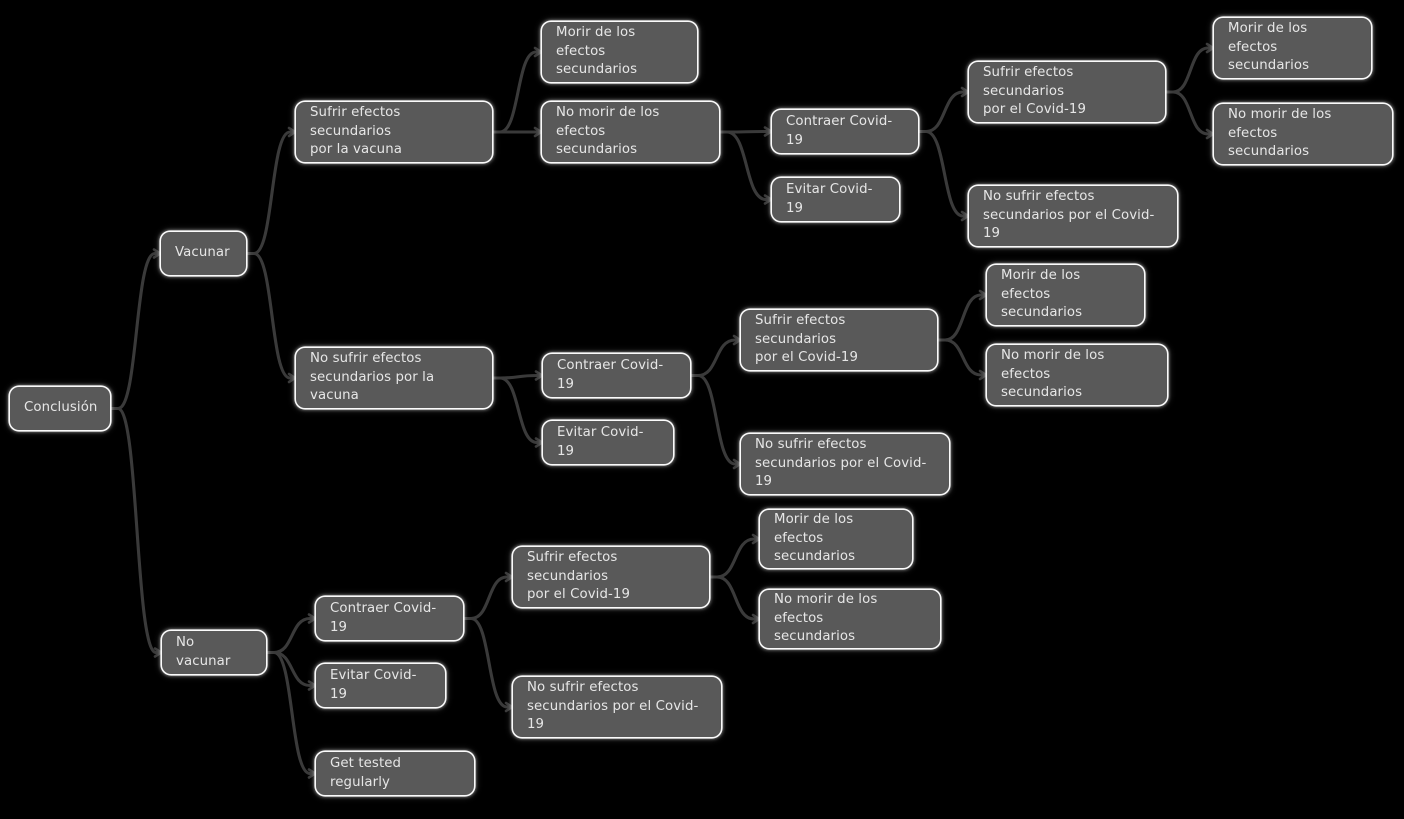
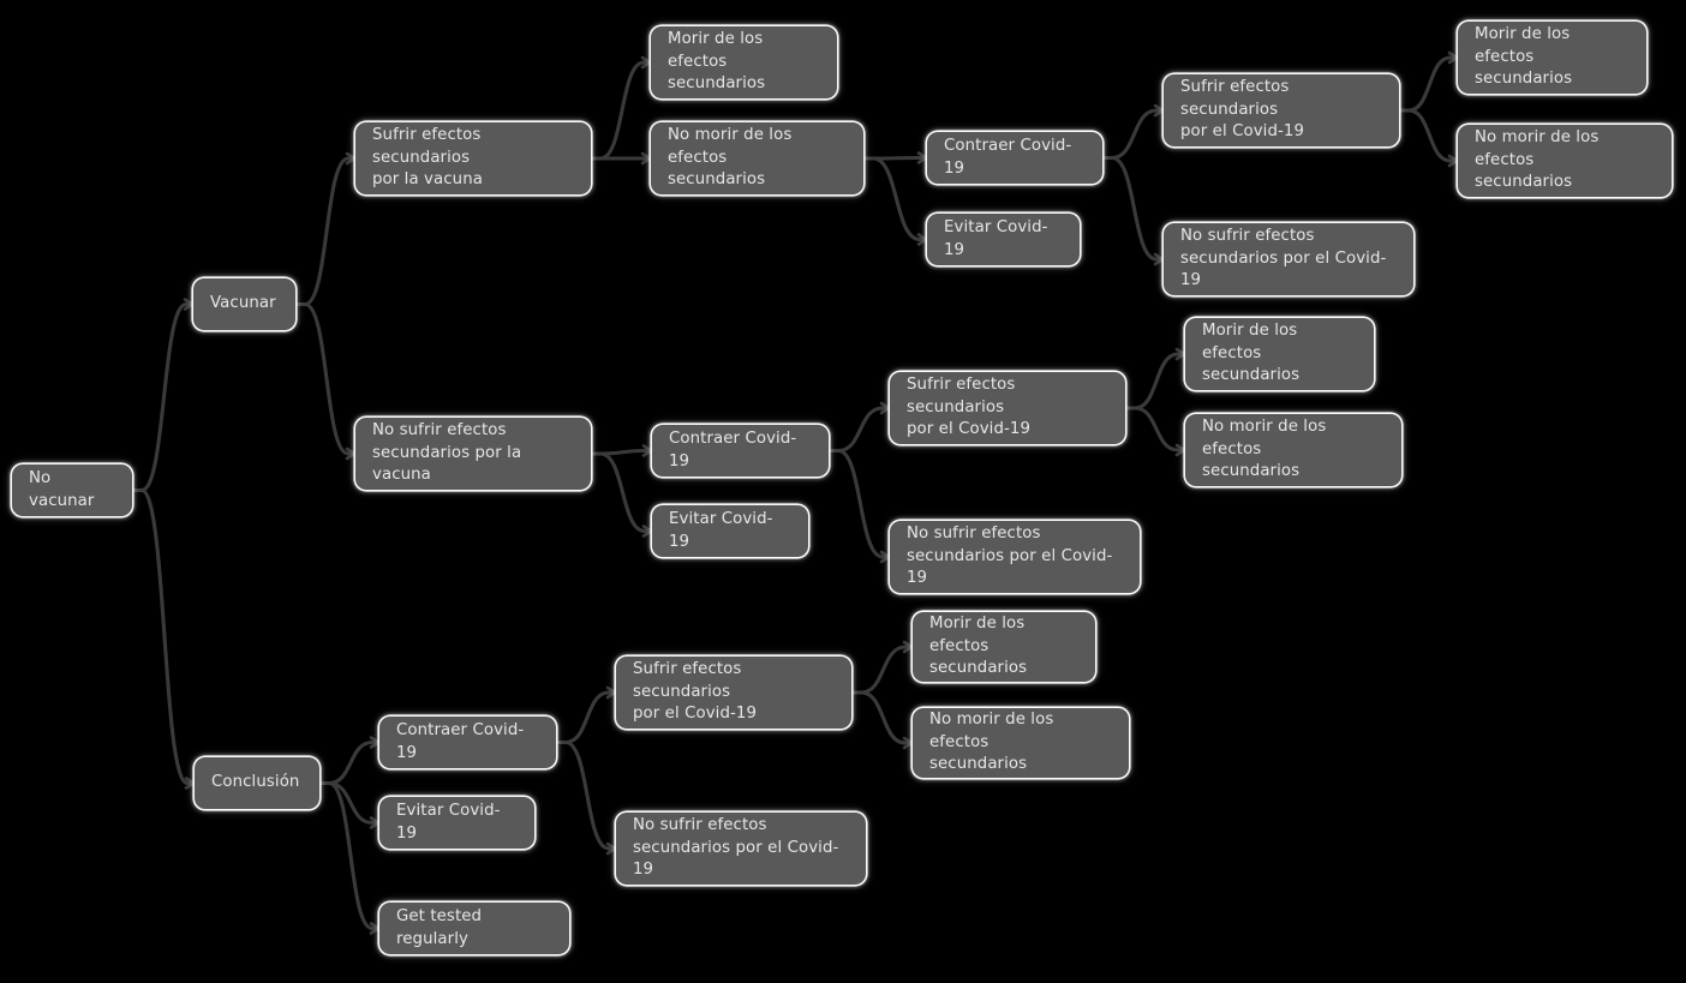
- Conclusión
+ No vacunar
  Vacunar
- No vacunar
+ Conclusión
  Sufrir efectos secundarios
  por la vacuna
  No sufrir efectos
  secundarios por la vacuna
  Morir de los efectos
  secundarios
  No morir de los efectos
  secundarios
  Contraer Covid-19
  Evitar Covid-19
  Sufrir efectos secundarios
  por el Covid-19
  No sufrir efectos
  secundarios por el Covid-19
  Morir de los efectos
  secundarios
  No morir de los efectos
  secundarios
  Contraer Covid-19
  Evitar Covid-19
  Sufrir efectos secundarios
  por el Covid-19
  No sufrir efectos
  secundarios por el Covid-19
  Morir de los efectos
  secundarios
  No morir de los efectos
  secundarios
  Contraer Covid-19
  Evitar Covid-19
  Get tested regularly
  Sufrir efectos secundarios
  por el Covid-19
  No sufrir efectos
  secundarios por el Covid-19
  Morir de los efectos
  secundarios
  No morir de los efectos
  secundarios
